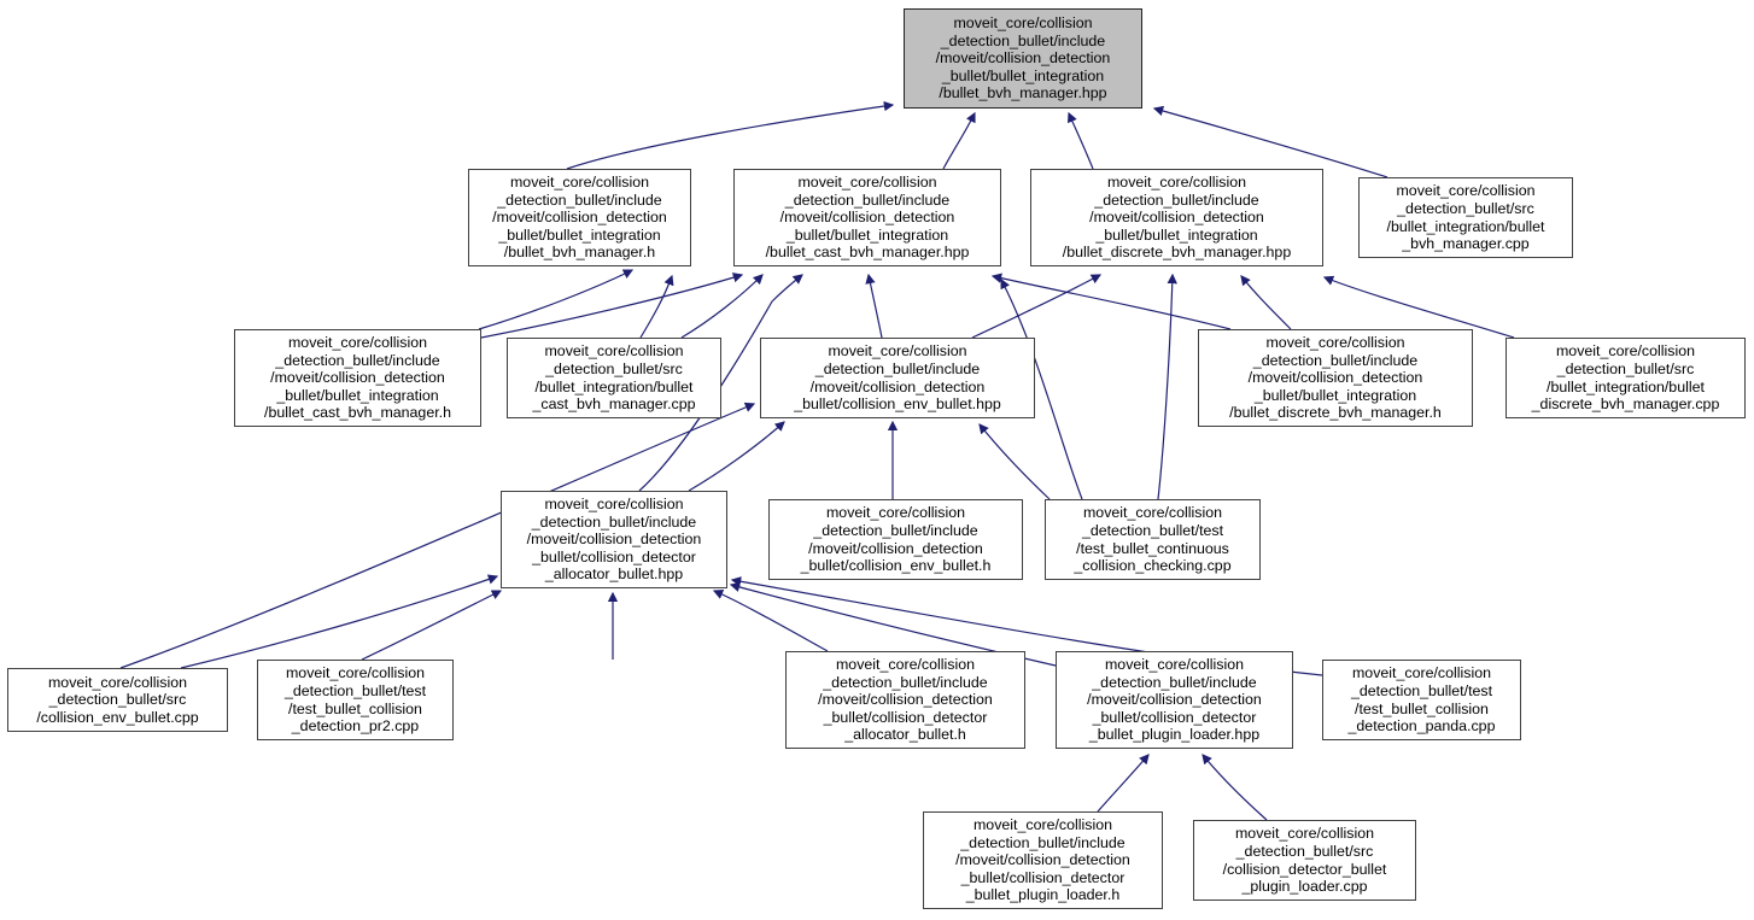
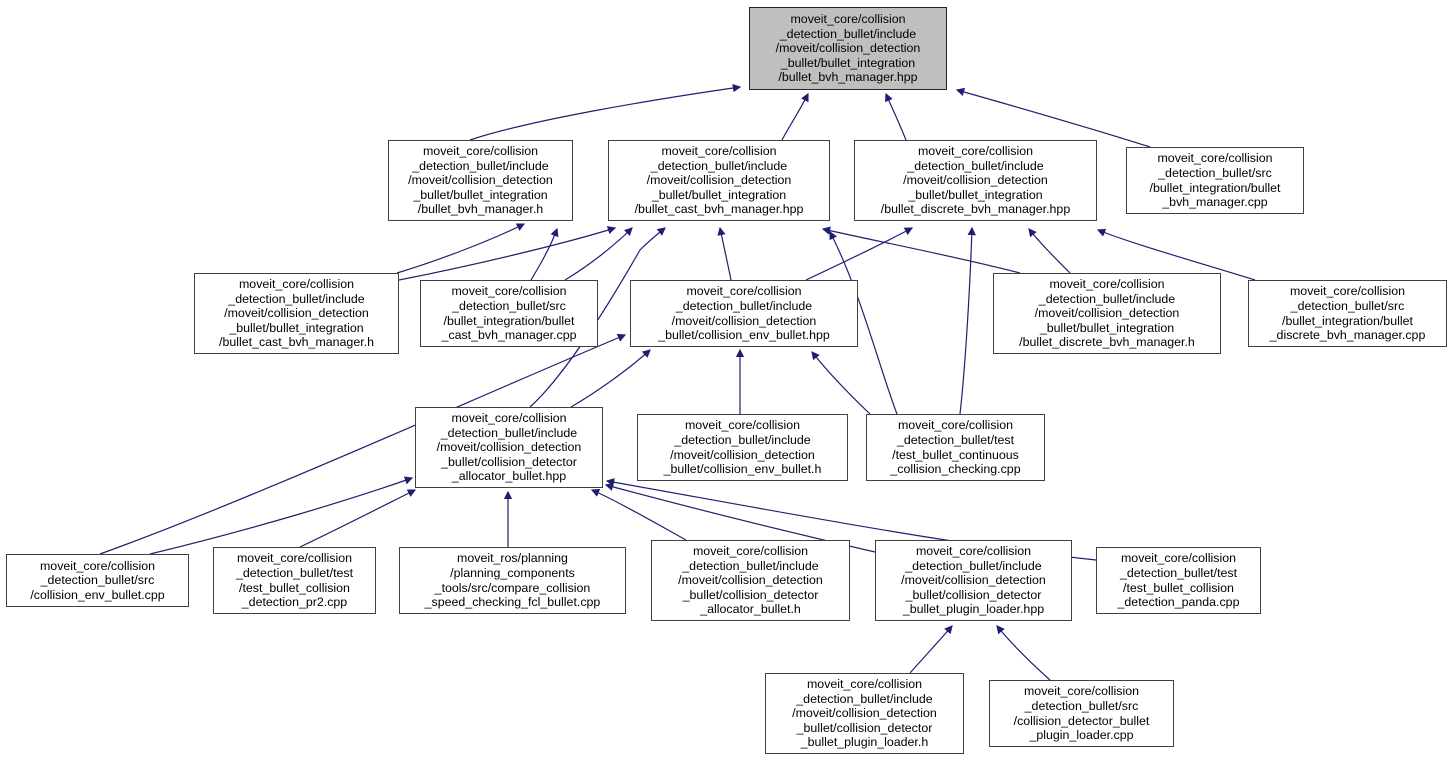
  moveit_core/collision
  _detection_bullet/include
  /moveit/collision_detection
  _bullet/bullet_integration
  /bullet_bvh_manager.hpp
  moveit_core/collision
  _detection_bullet/include
  /moveit/collision_detection
  _bullet/bullet_integration
  /bullet_bvh_manager.h
  moveit_core/collision
  _detection_bullet/include
  /moveit/collision_detection
  _bullet/bullet_integration
  /bullet_cast_bvh_manager.hpp
  moveit_core/collision
  _detection_bullet/include
  /moveit/collision_detection
  _bullet/bullet_integration
  /bullet_discrete_bvh_manager.hpp
  moveit_core/collision
  _detection_bullet/src
  /bullet_integration/bullet
  _bvh_manager.cpp
  moveit_core/collision
  _detection_bullet/include
  /moveit/collision_detection
  _bullet/bullet_integration
  /bullet_cast_bvh_manager.h
  moveit_core/collision
  _detection_bullet/src
  /bullet_integration/bullet
  _cast_bvh_manager.cpp
  moveit_core/collision
  _detection_bullet/include
  /moveit/collision_detection
  _bullet/collision_env_bullet.hpp
  moveit_core/collision
  _detection_bullet/include
  /moveit/collision_detection
  _bullet/bullet_integration
  /bullet_discrete_bvh_manager.h
  moveit_core/collision
  _detection_bullet/src
  /bullet_integration/bullet
  _discrete_bvh_manager.cpp
  moveit_core/collision
  _detection_bullet/include
  /moveit/collision_detection
  _bullet/collision_detector
  _allocator_bullet.hpp
  moveit_core/collision
  _detection_bullet/include
  /moveit/collision_detection
  _bullet/collision_env_bullet.h
  moveit_core/collision
  _detection_bullet/test
  /test_bullet_continuous
  _collision_checking.cpp
  moveit_core/collision
  _detection_bullet/src
  /collision_env_bullet.cpp
  moveit_core/collision
  _detection_bullet/test
  /test_bullet_collision
  _detection_pr2.cpp
+ moveit_ros/planning
+ /planning_components
+ _tools/src/compare_collision
+ _speed_checking_fcl_bullet.cpp
  moveit_core/collision
  _detection_bullet/include
  /moveit/collision_detection
  _bullet/collision_detector
  _allocator_bullet.h
  moveit_core/collision
  _detection_bullet/include
  /moveit/collision_detection
  _bullet/collision_detector
  _bullet_plugin_loader.hpp
  moveit_core/collision
  _detection_bullet/test
  /test_bullet_collision
  _detection_panda.cpp
  moveit_core/collision
  _detection_bullet/include
  /moveit/collision_detection
  _bullet/collision_detector
  _bullet_plugin_loader.h
  moveit_core/collision
  _detection_bullet/src
  /collision_detector_bullet
  _plugin_loader.cpp
